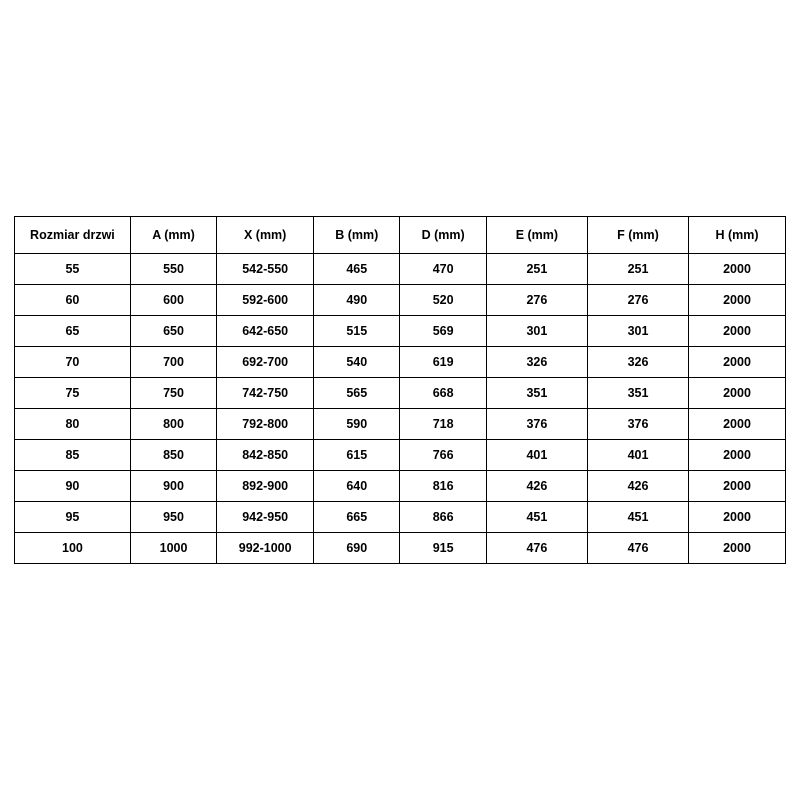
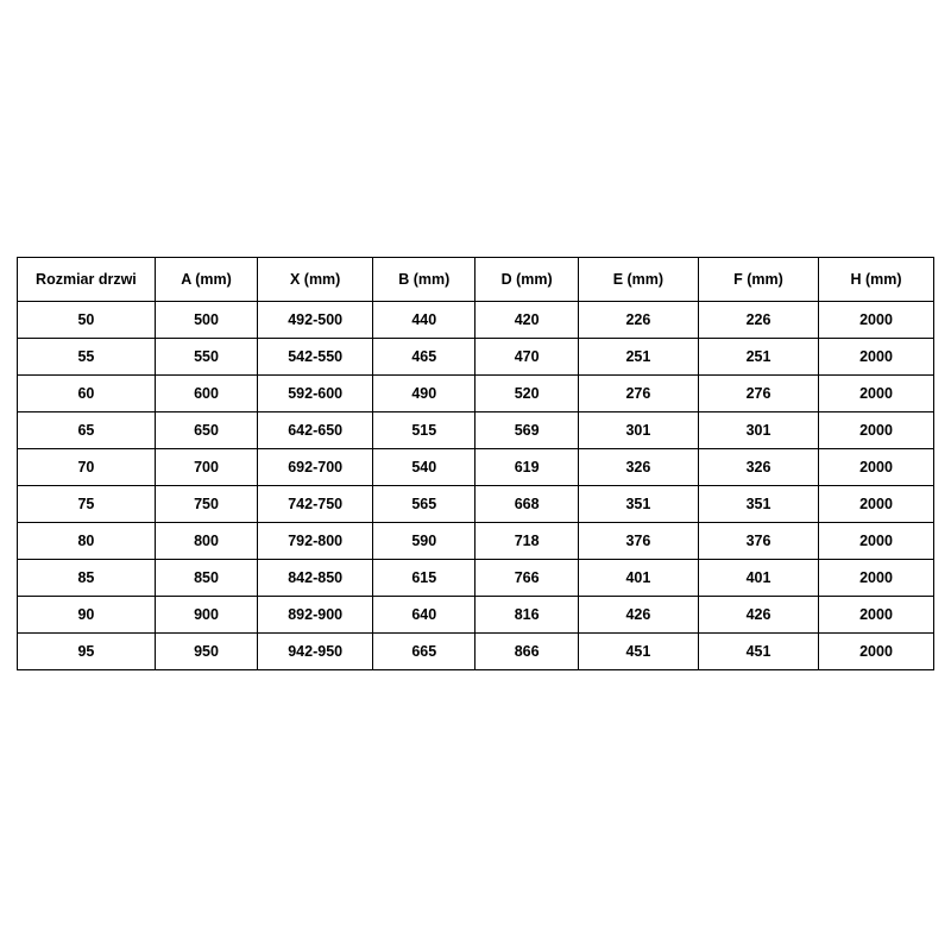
  Rozmiar drzwi	A (mm)	X (mm)	B (mm)	D (mm)	E (mm)	F (mm)	H (mm)
+ 50	500	492-500	440	420	226	226	2000
  55	550	542-550	465	470	251	251	2000
  60	600	592-600	490	520	276	276	2000
  65	650	642-650	515	569	301	301	2000
  70	700	692-700	540	619	326	326	2000
  75	750	742-750	565	668	351	351	2000
  80	800	792-800	590	718	376	376	2000
  85	850	842-850	615	766	401	401	2000
  90	900	892-900	640	816	426	426	2000
  95	950	942-950	665	866	451	451	2000
- 100	1000	992-1000	690	915	476	476	2000
